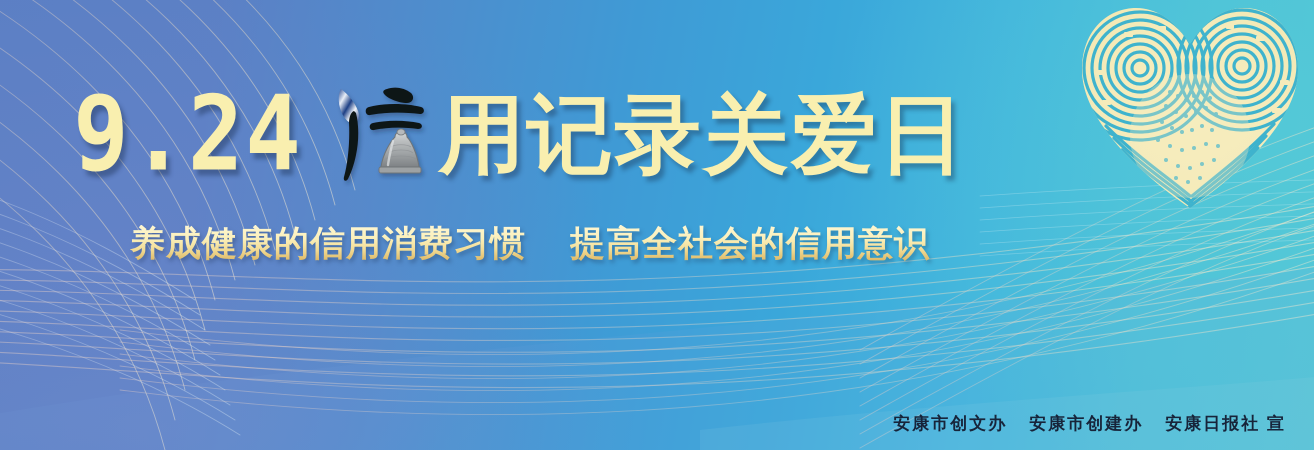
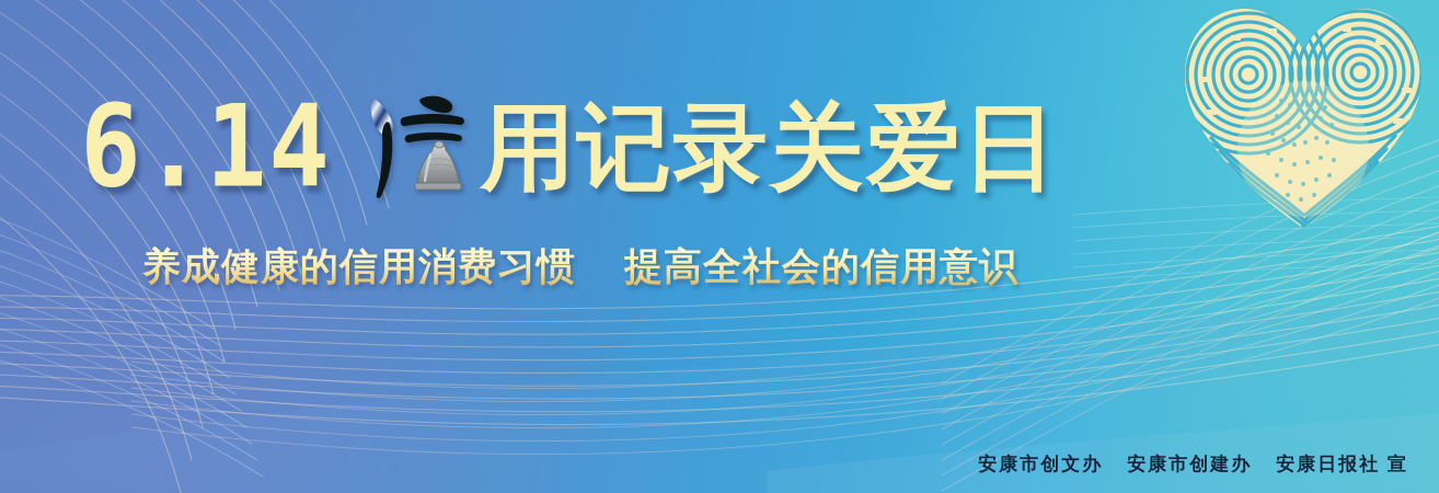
- 9.24
+ 6.14
  用记录关爱日
  养成健康的信用消费习惯
  提高全社会的信用意识
  安康市创文办
  安康市创建办
  安康日报社 宣
